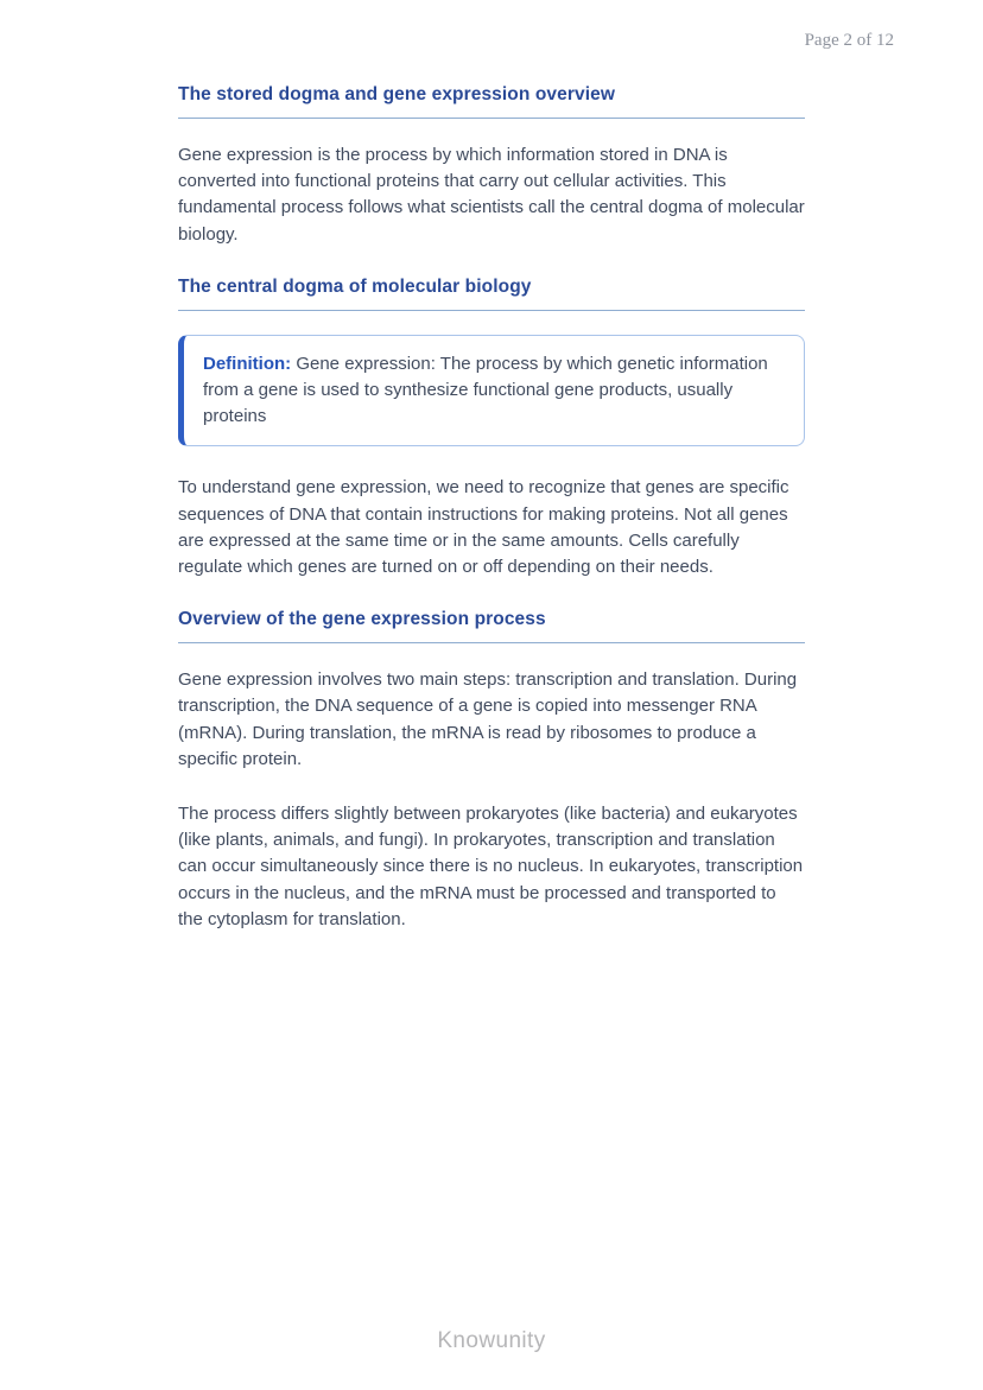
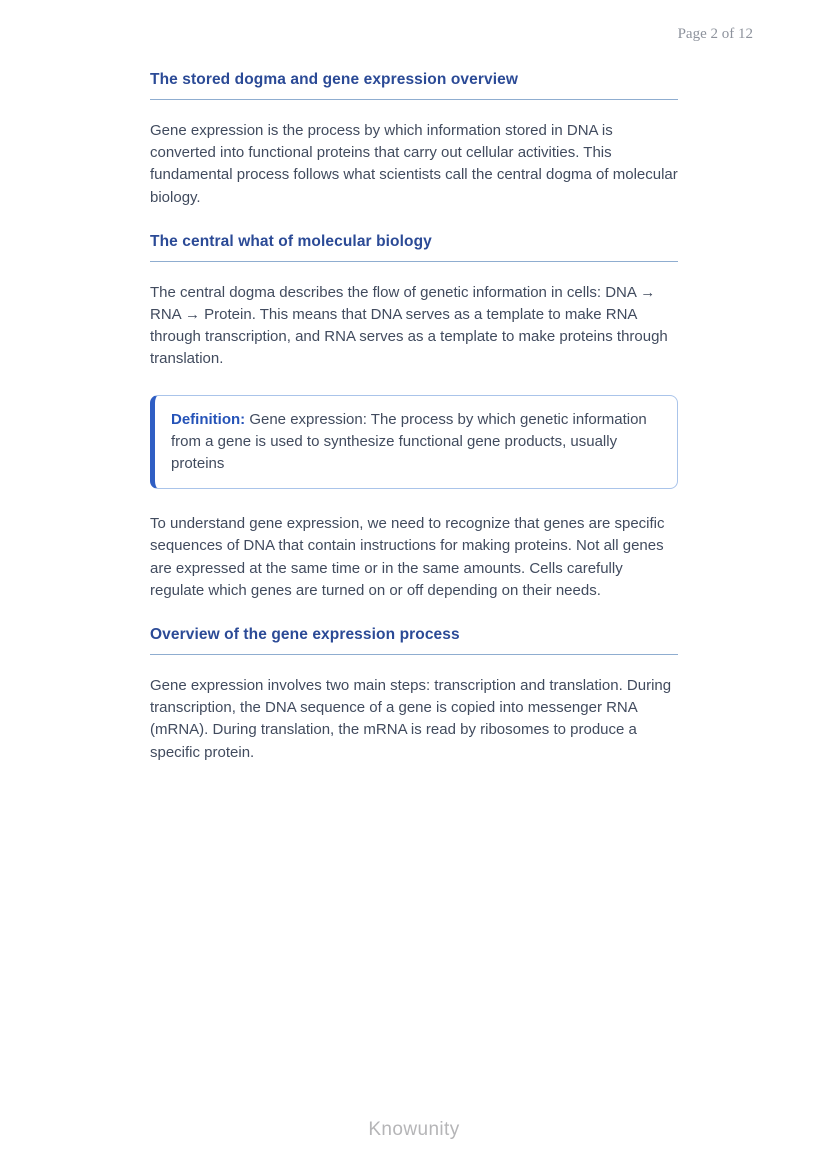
  Page 2 of 12
  The stored dogma and gene expression overview
  Gene expression is the process by which information stored in DNA is converted into functional proteins that carry out cellular activities. This fundamental process follows what scientists call the central dogma of molecular biology.
- The central dogma of molecular biology
+ The central what of molecular biology
+ The central dogma describes the flow of genetic information in cells: DNA → RNA → Protein. This means that DNA serves as a template to make RNA through transcription, and RNA serves as a template to make proteins through translation.
  Definition: Gene expression: The process by which genetic information from a gene is used to synthesize functional gene products, usually proteins
  To understand gene expression, we need to recognize that genes are specific sequences of DNA that contain instructions for making proteins. Not all genes are expressed at the same time or in the same amounts. Cells carefully regulate which genes are turned on or off depending on their needs.
  Overview of the gene expression process
  Gene expression involves two main steps: transcription and translation. During transcription, the DNA sequence of a gene is copied into messenger RNA (mRNA). During translation, the mRNA is read by ribosomes to produce a specific protein.
- The process differs slightly between prokaryotes (like bacteria) and eukaryotes (like plants, animals, and fungi). In prokaryotes, transcription and translation can occur simultaneously since there is no nucleus. In eukaryotes, transcription occurs in the nucleus, and the mRNA must be processed and transported to the cytoplasm for translation.
  Knowunity
